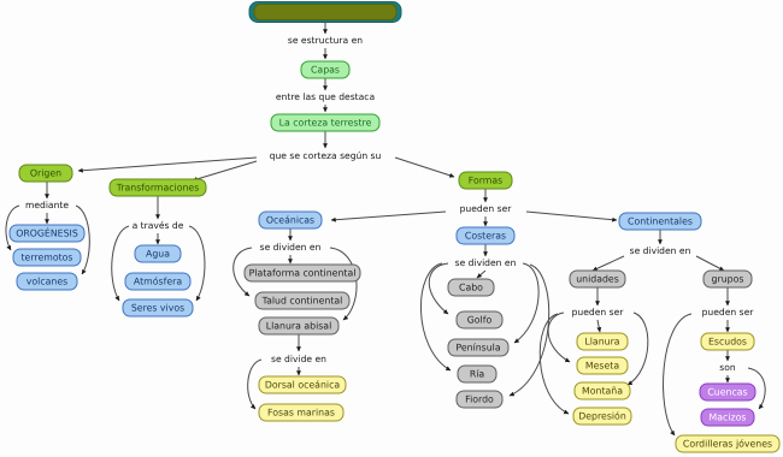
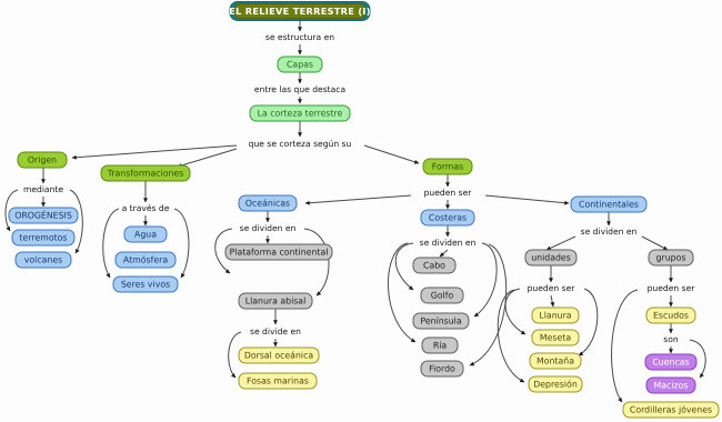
  se estructura en
  entre las que destaca
  que se corteza según su
  mediante
  a través de
  se dividen en
  se divide en
  pueden ser
  se dividen en
  se dividen en
  pueden ser
  pueden ser
  son
+ EL RELIEVE TERRESTRE (I)
  Capas
  La corteza terrestre
  Origen
  Transformaciones
  Formas
  OROGÉNESIS
  terremotos
  volcanes
  Agua
  Atmósfera
  Seres vivos
  Oceánicas
  Plataforma continental
- Talud continental
  Llanura abisal
  Dorsal oceánica
  Fosas marinas
  Costeras
  Cabo
  Golfo
  Península
  Ría
  Fiordo
  Continentales
  unidades
  grupos
  Llanura
  Meseta
  Montaña
  Depresión
  Escudos
  Cuencas
  Macizos
  Cordilleras jóvenes
